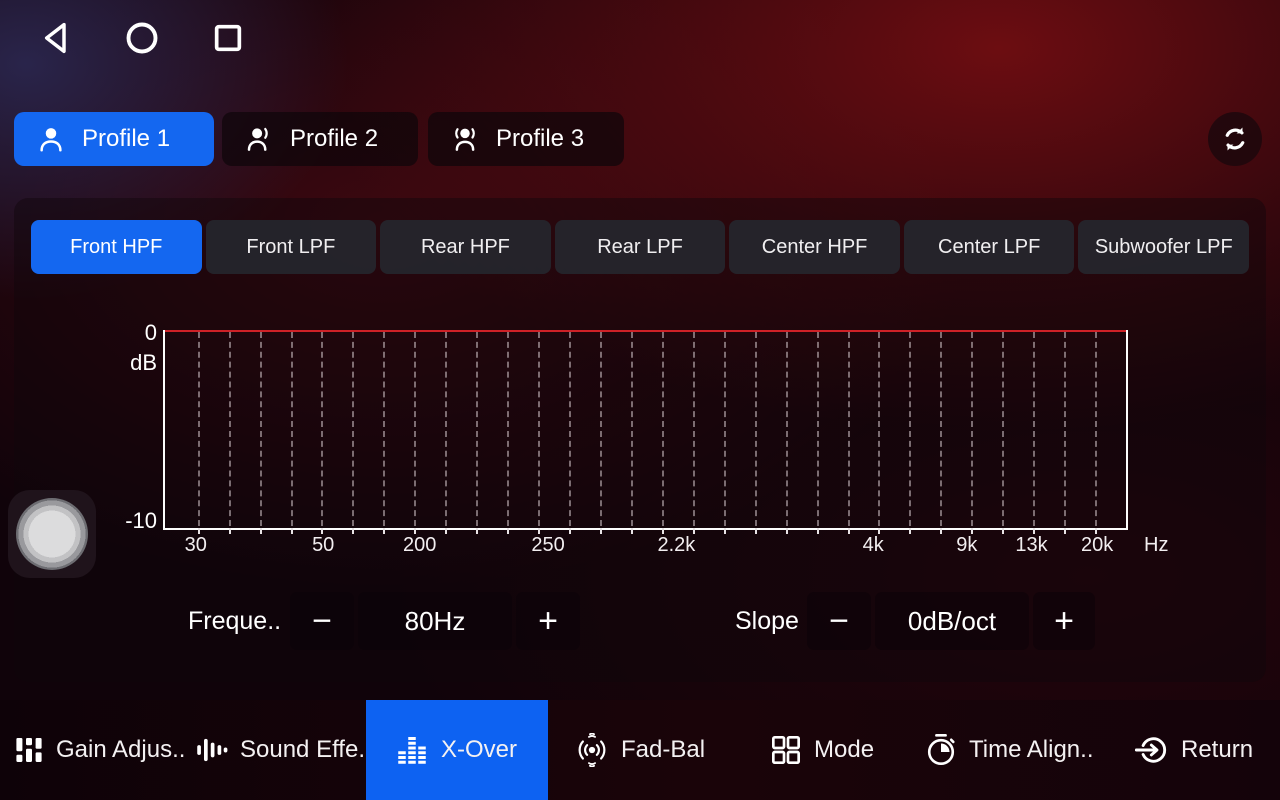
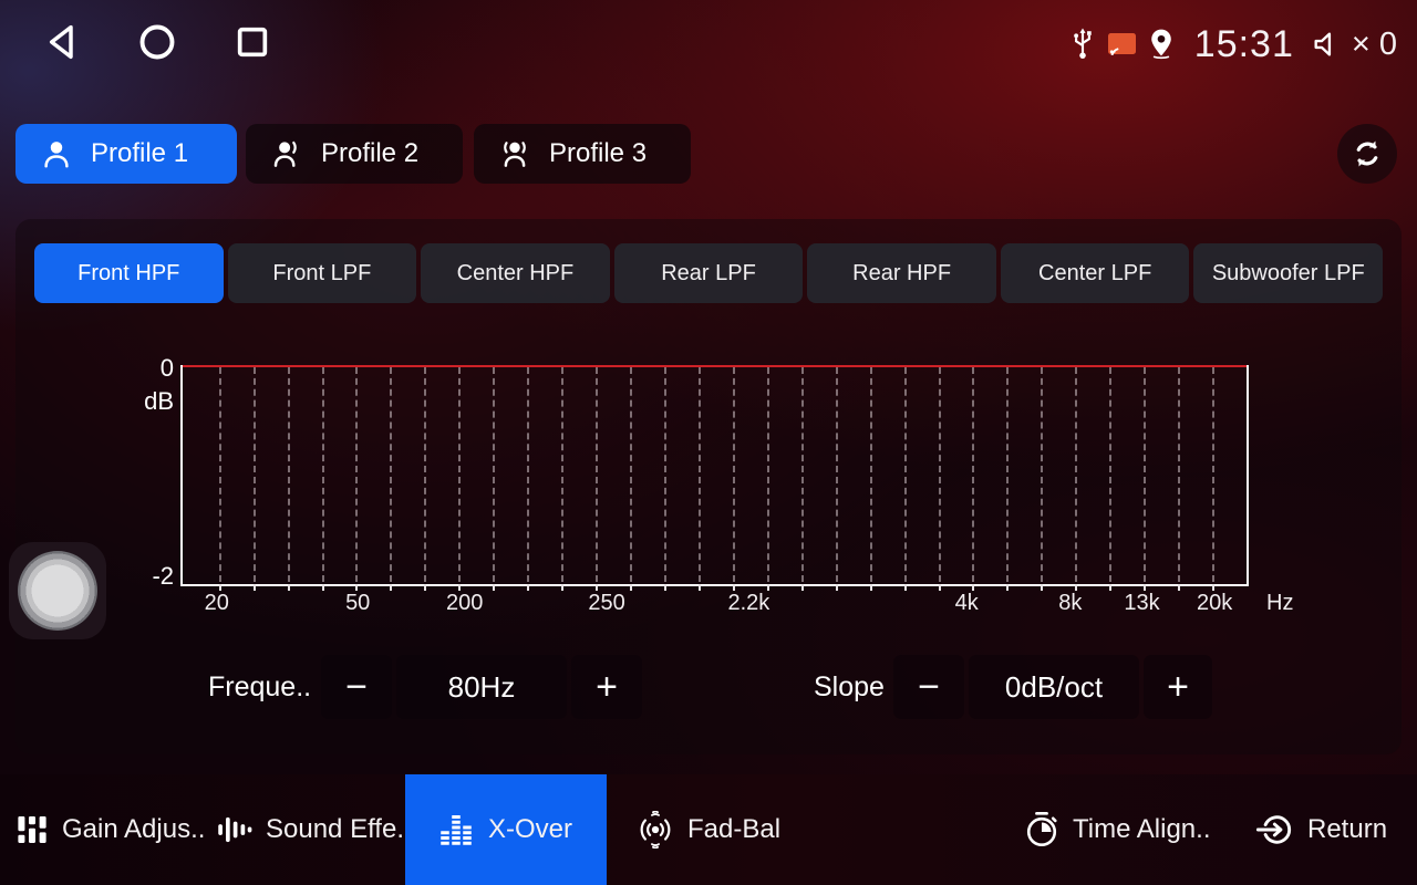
+ 15:31
+ × 0
  Profile 1
  Profile 2
  Profile 3
  Front HPF
  Front LPF
- Rear HPF
+ Center HPF
  Rear LPF
- Center HPF
+ Rear HPF
  Center LPF
  Subwoofer LPF
  0
  dB
- -10
+ -2
- 30
+ 20
  50
  200
  250
  2.2k
  4k
- 9k
+ 8k
  13k
  20k
  Hz
  Freque..
  −
  80Hz
  +
  Slope
  −
  0dB/oct
  +
  Gain Adjus..
  Sound Effe.
  X-Over
  Fad-Bal
- Mode
  Time Align..
  Return
